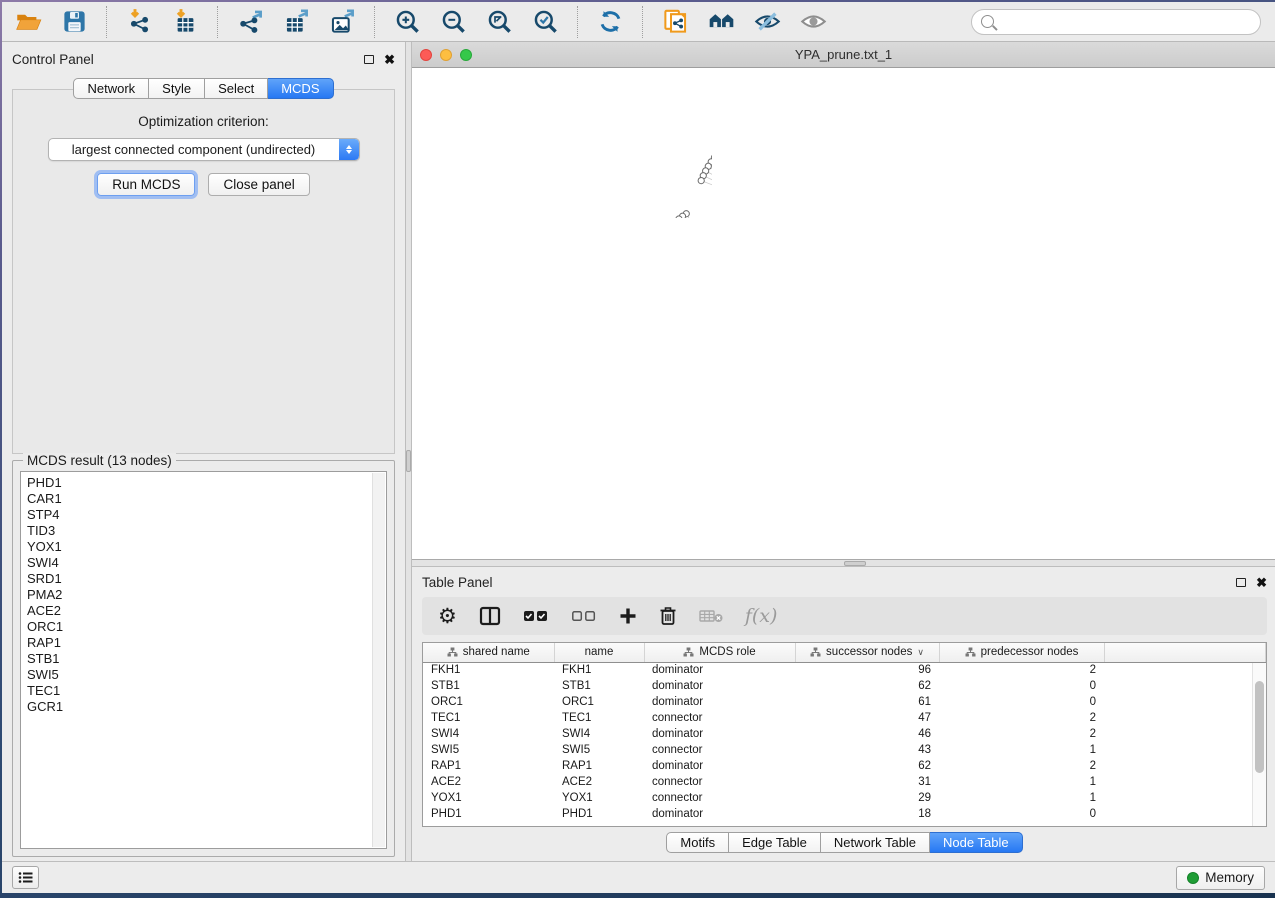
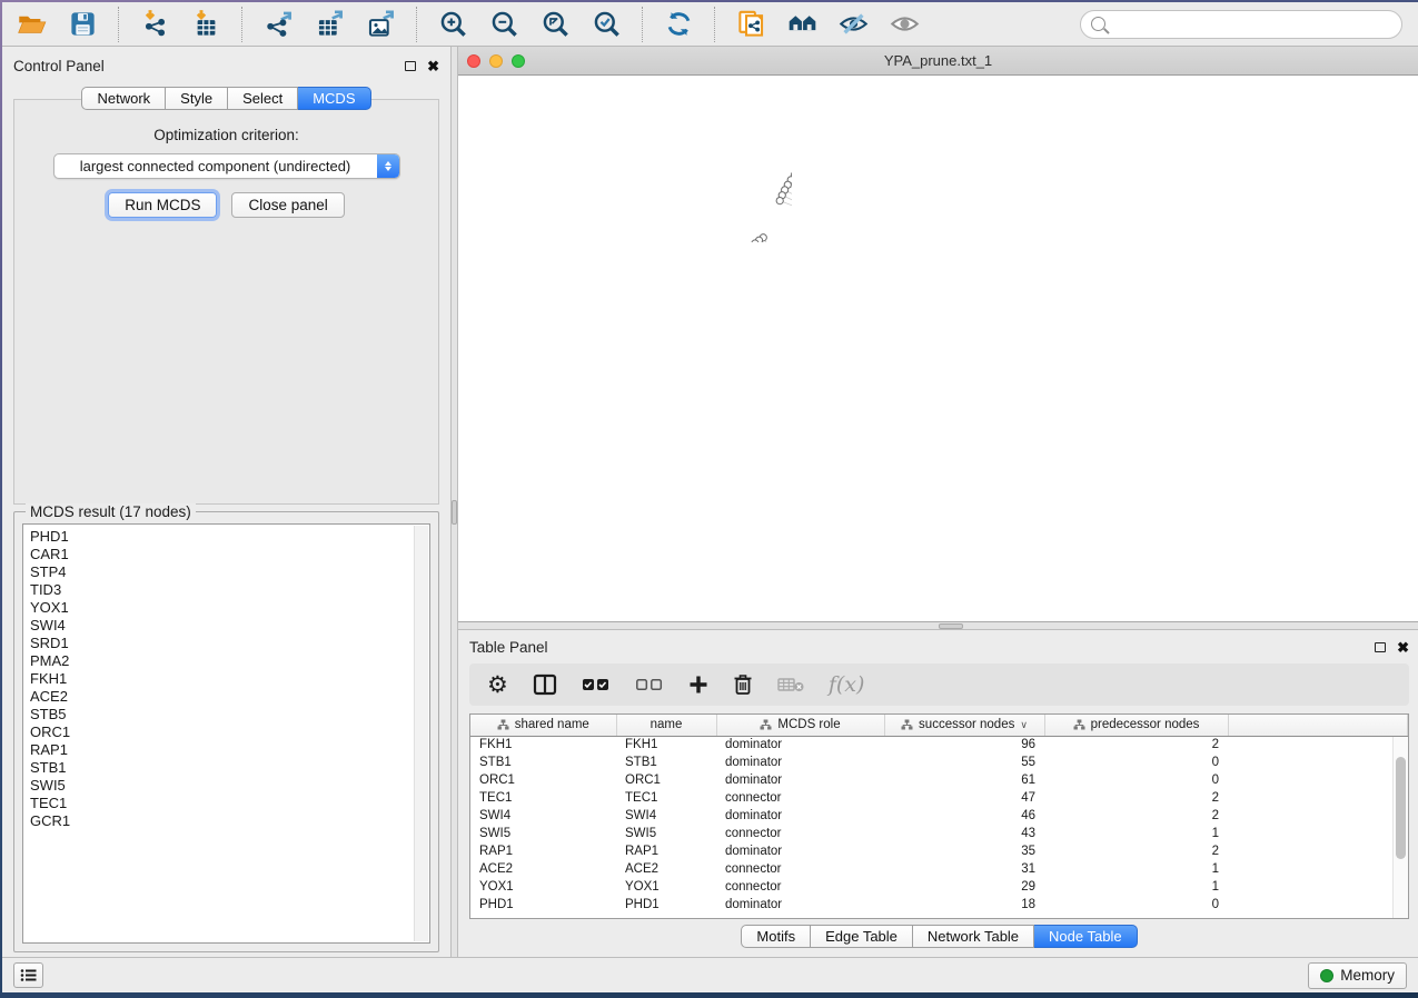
  Control Panel
  ✖
  Network
  Style
  Select
  MCDS
  Optimization criterion:
  largest connected component (undirected)
  Run MCDS
  Close panel
- MCDS result (13 nodes)
+ MCDS result (17 nodes)
  PHD1
  CAR1
  STP4
  TID3
  YOX1
  SWI4
  SRD1
  PMA2
+ FKH1
  ACE2
+ STB5
  ORC1
  RAP1
  STB1
  SWI5
  TEC1
  GCR1
  YPA_prune.txt_1
  Table Panel
  ✖
  ⚙
  f(x)
  shared name	name	MCDS role	successor nodes ∨	predecessor nodes
  FKH1	FKH1	dominator	96	2
- STB1	STB1	dominator	62	0
+ STB1	STB1	dominator	55	0
  ORC1	ORC1	dominator	61	0
  TEC1	TEC1	connector	47	2
  SWI4	SWI4	dominator	46	2
  SWI5	SWI5	connector	43	1
- RAP1	RAP1	dominator	62	2
+ RAP1	RAP1	dominator	35	2
  ACE2	ACE2	connector	31	1
  YOX1	YOX1	connector	29	1
  PHD1	PHD1	dominator	18	0
  Motifs
  Edge Table
  Network Table
  Node Table
  Memory
